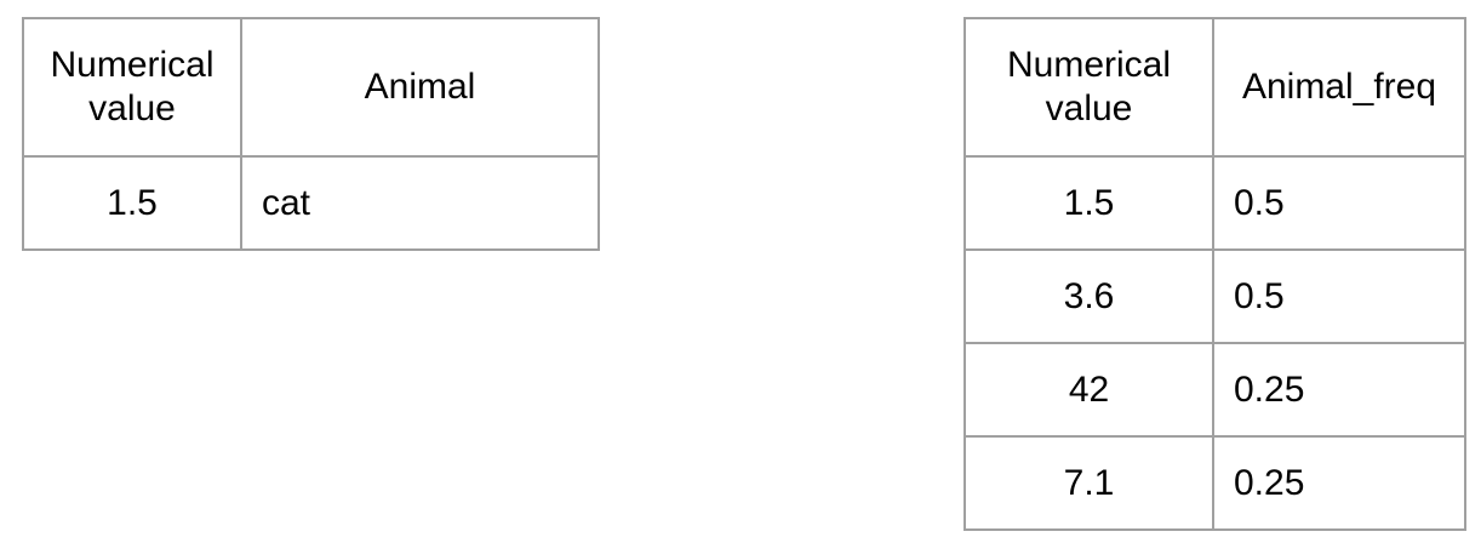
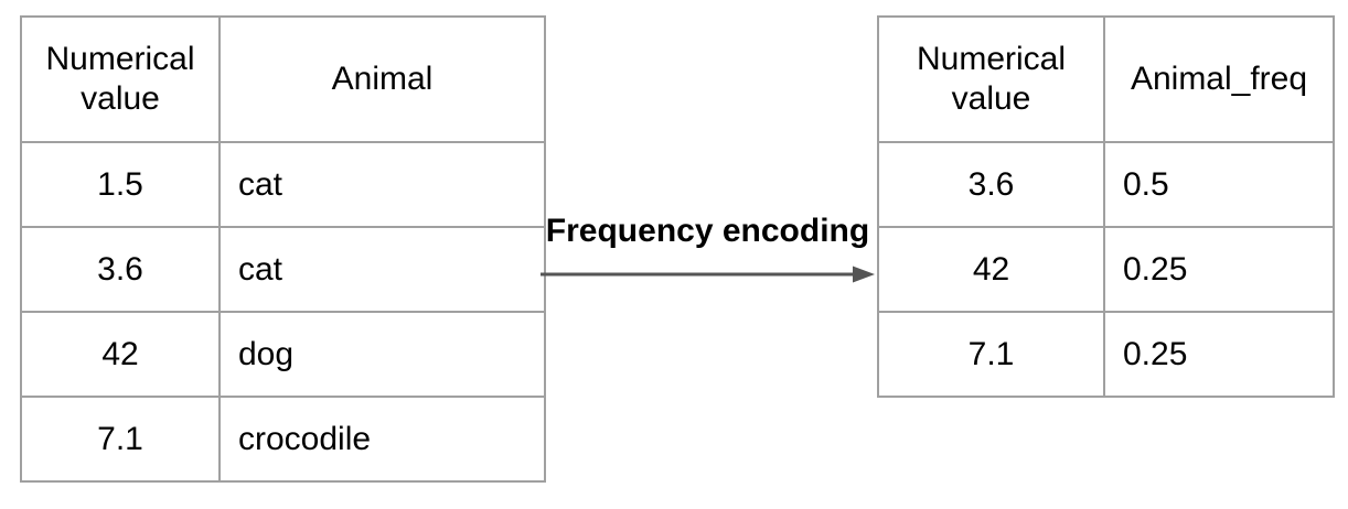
  Numerical value	Animal
  1.5	cat
+ 3.6	cat
+ 42	dog
+ 7.1	crocodile
+ Frequency encoding
  Numerical value	Animal_freq
- 1.5	0.5
  3.6	0.5
  42	0.25
  7.1	0.25
